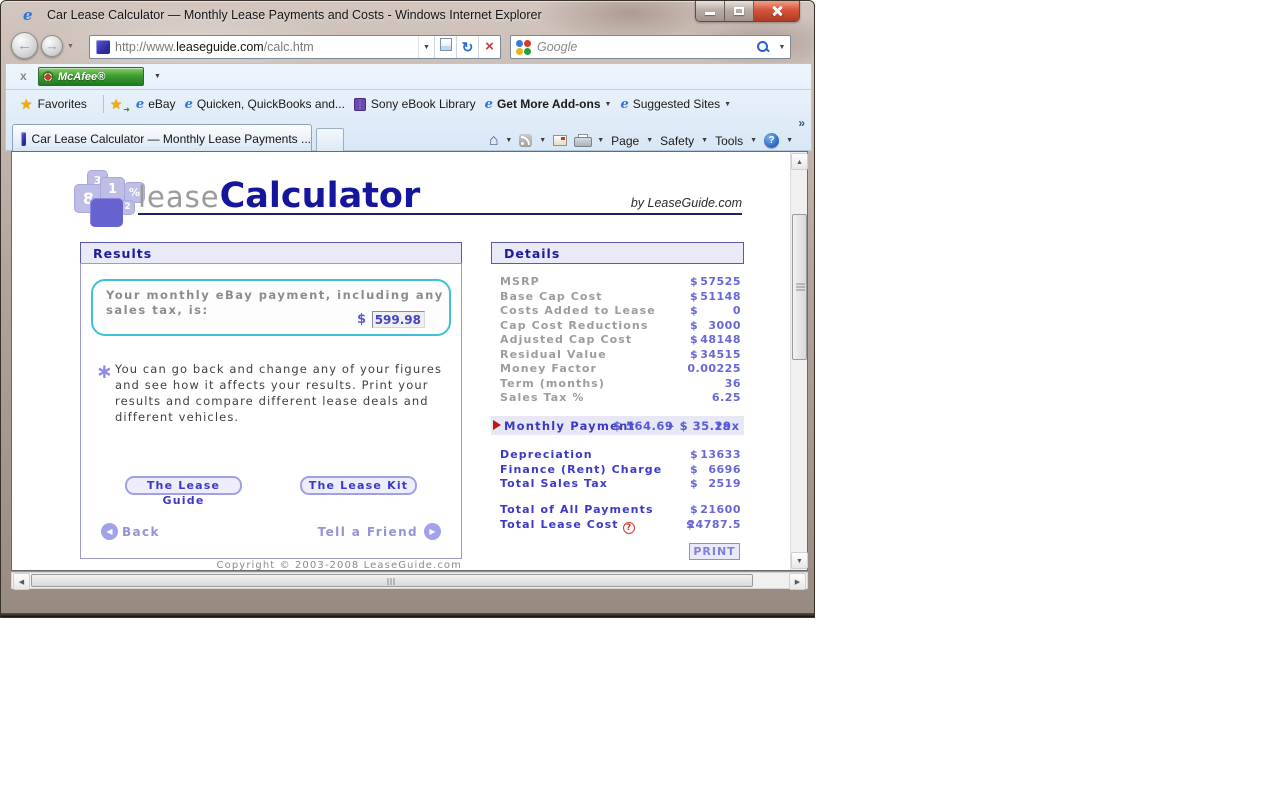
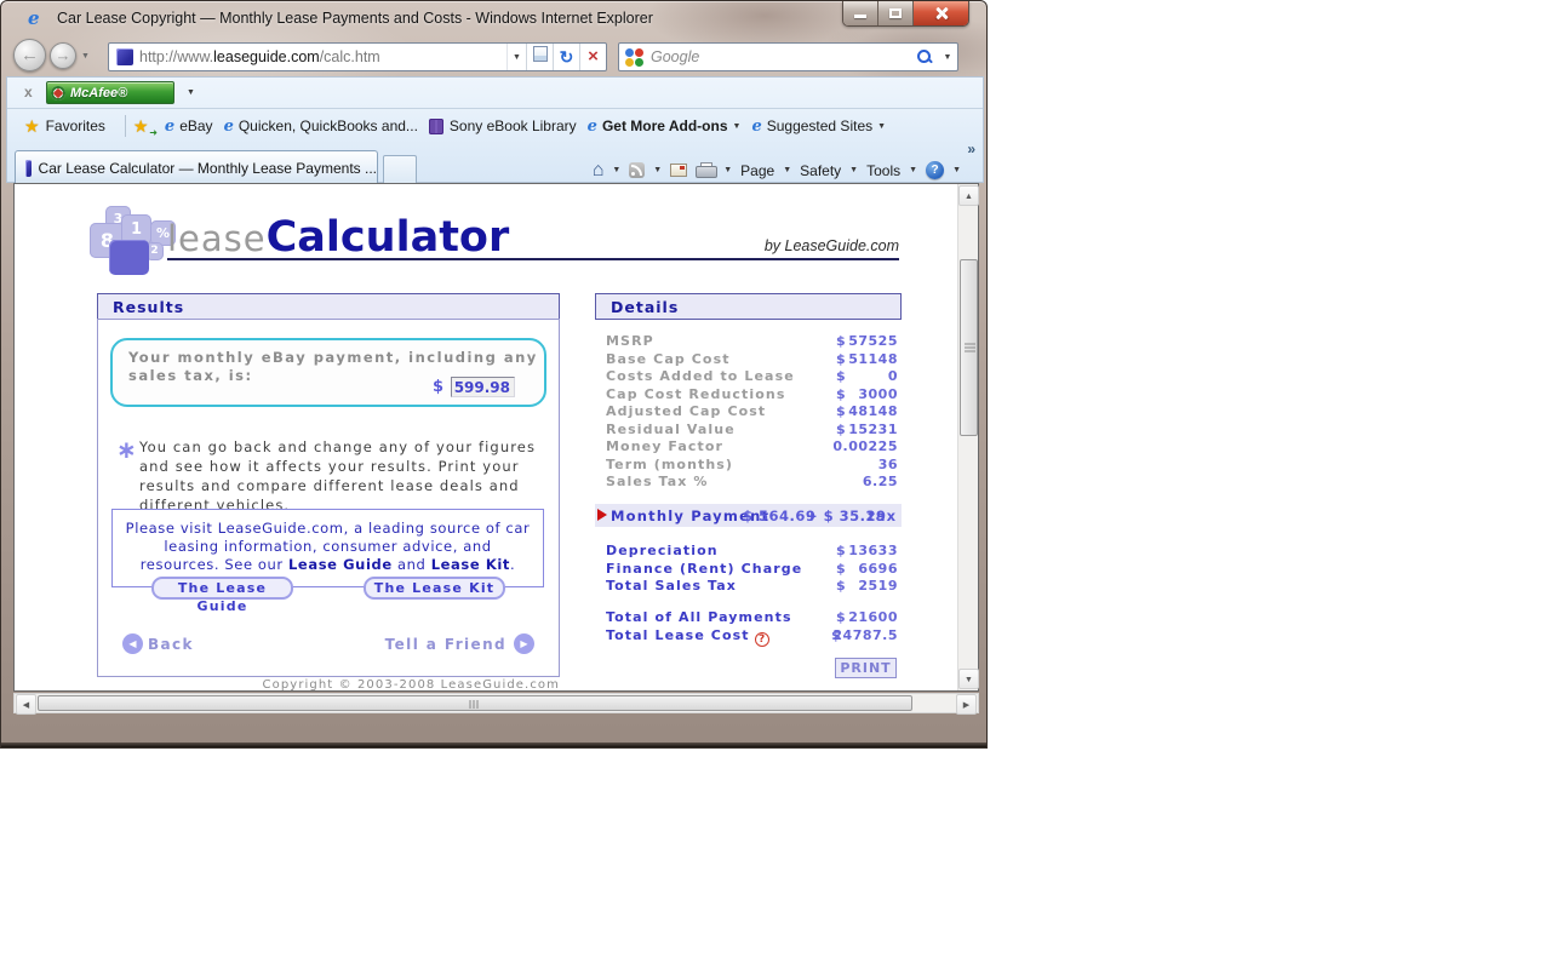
  e
- Car Lease Calculator — Monthly Lease Payments and Costs - Windows Internet Explorer
+ Car Lease Copyright — Monthly Lease Payments and Costs - Windows Internet Explorer
  ←
  →
  http://www.leaseguide.com/calc.htm
  ↻
  ×
  Google
  x
  McAfee®
  ★
  Favorites
  ★
  e
  eBay
  e
  Quicken, QuickBooks and...
  Sony eBook Library
  e
  Get More Add-ons
  e
  Suggested Sites
  Car Lease Calculator — Monthly Lease Payments ...
  »
  ⌂
  Page
  Safety
  Tools
  ?
  3
  8
  1
  %
  2
  leaseCalculator
  by LeaseGuide.com
  Results
  Your monthly eBay payment, including any sales tax, is:
  $
  599.98
  ∗
  You can go back and change any of your figures and see how it affects your results. Print your results and compare different lease deals and different vehicles.
+ Please visit LeaseGuide.com, a leading source of car leasing information, consumer advice, and resources. See our Lease Guide and Lease Kit.
  The Lease Guide
  The Lease Kit
  ◀
  Back
  Tell a Friend
  ▶
  Copyright © 2003-2008 LeaseGuide.com
  Details
  MSRP
  $
  57525
  Base Cap Cost
  $
  51148
  Costs Added to Lease
  $
  0
  Cap Cost Reductions
  $
  3000
  Adjusted Cap Cost
  $
  48148
  Residual Value
  $
- 34515
+ 15231
  Money Factor
  0.00225
  Term (months)
  36
  Sales Tax %
  6.25
  Monthly Payment
  $ 564.69
  + $ 35.29
  tax
  Depreciation
  $
  13633
  Finance (Rent) Charge
  $
  6696
  Total Sales Tax
  $
  2519
  Total of All Payments
  $
  21600
  Total Lease Cost ?
  $
  24787.5
  PRINT
